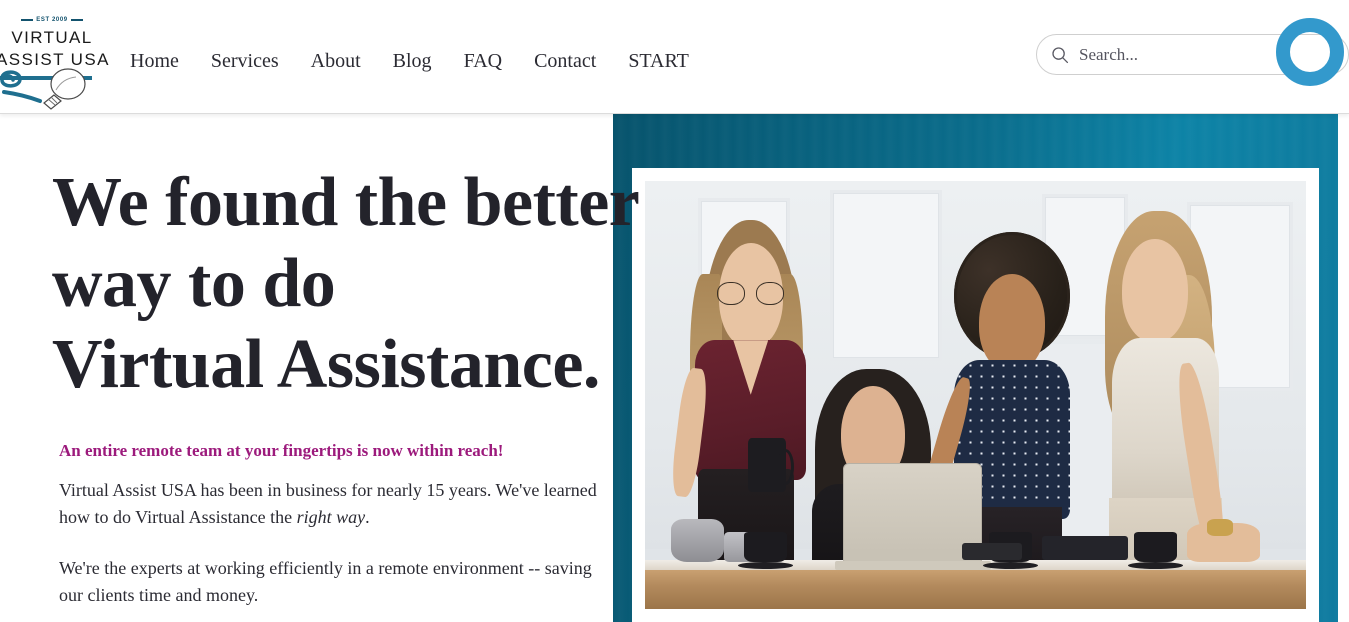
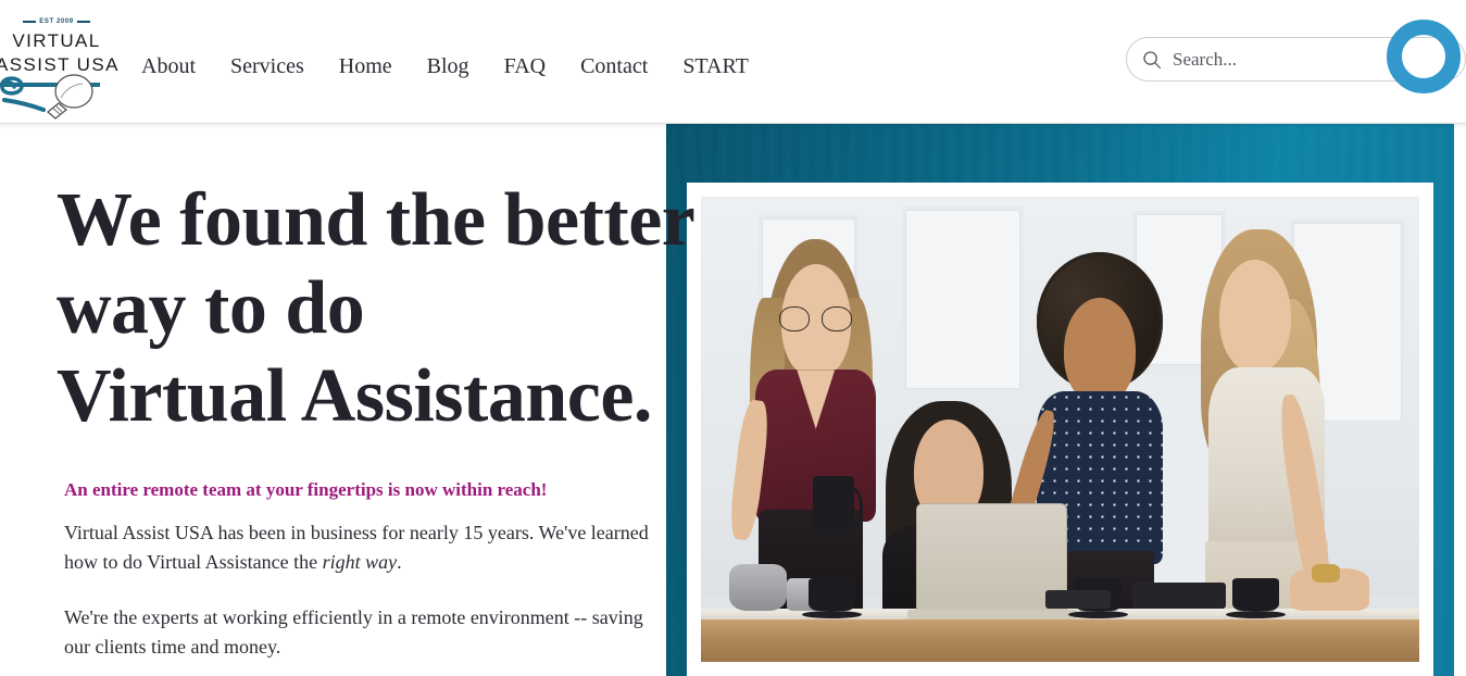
  VIRTUAL
  ASSIST USA
- Home
+ About
  Services
- About
+ Home
  Blog
  FAQ
  Contact
  START
  Search...
  We found the better
  way to do
  Virtual Assistance.
  An entire remote team at your fingertips is now within reach!
  Virtual Assist USA has been in business for nearly 15 years. We've learned how to do Virtual Assistance the right way.
  We're the experts at working efficiently in a remote environment -- saving our clients time and money.
